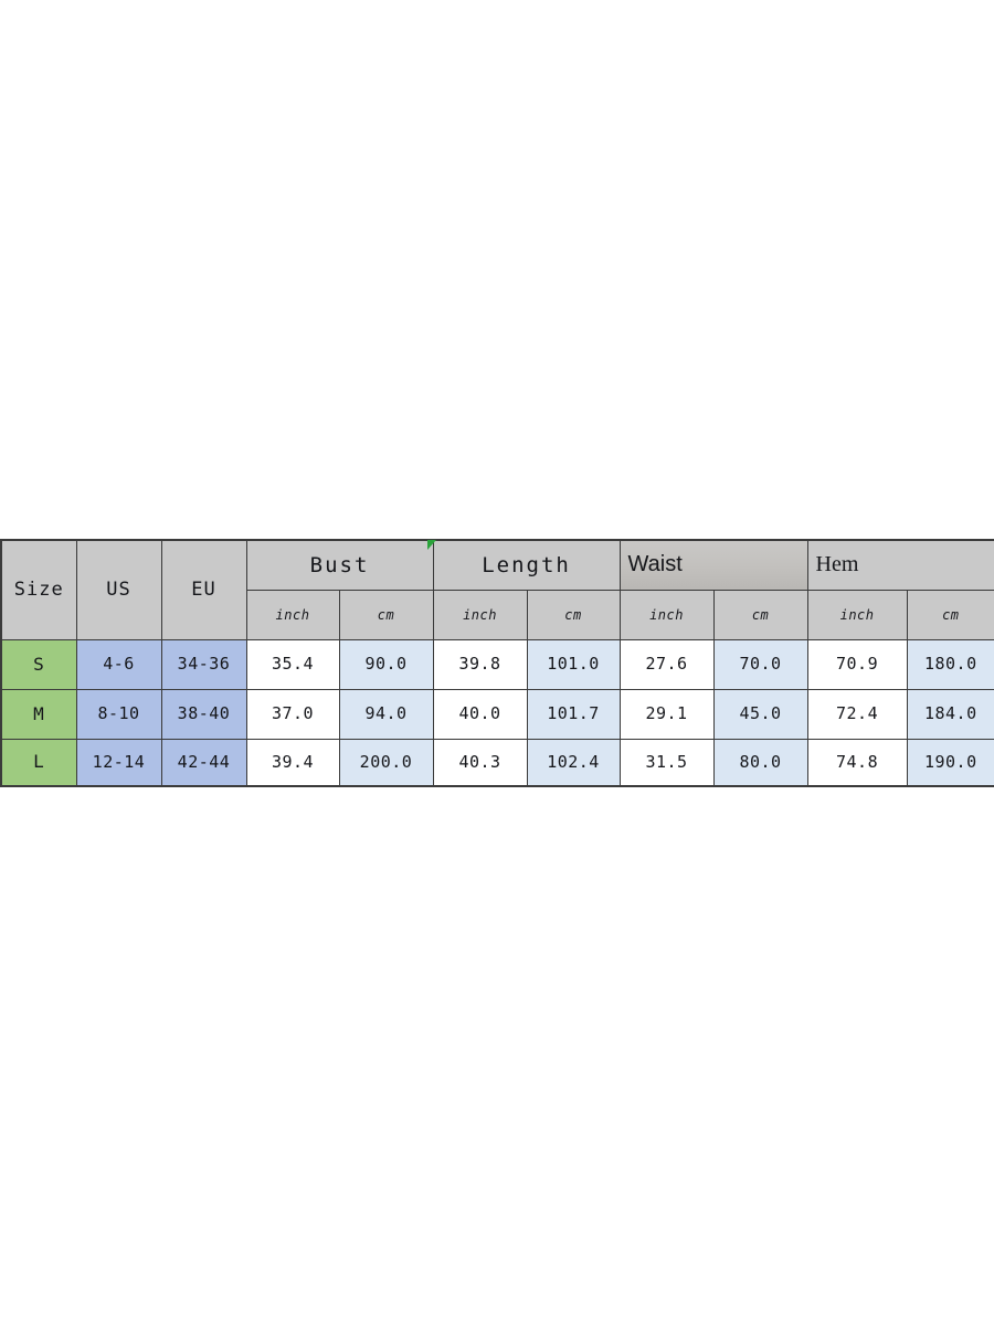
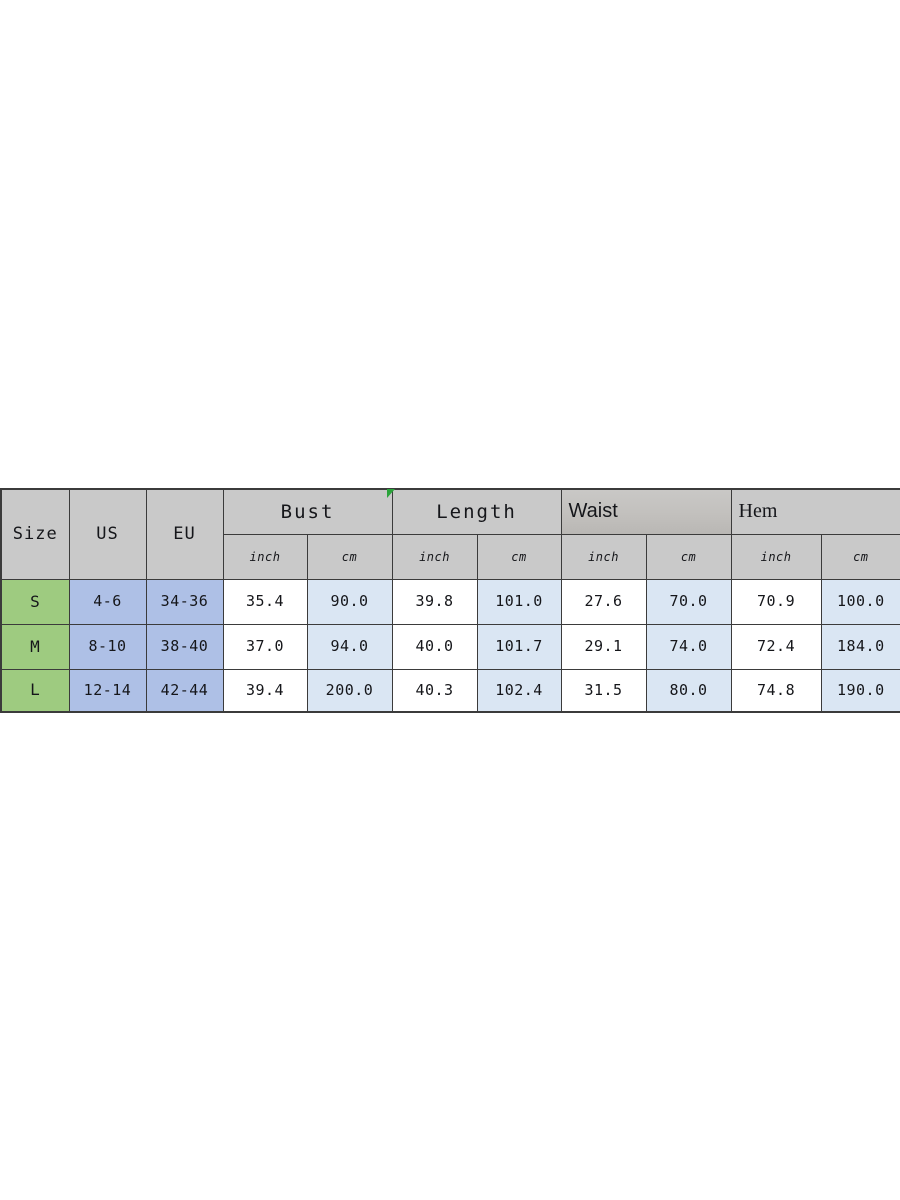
  Size	US	EU	Bust	Length	Waist	Hem
  inch	cm	inch	cm	inch	cm	inch	cm
- S	4-6	34-36	35.4	90.0	39.8	101.0	27.6	70.0	70.9	180.0
+ S	4-6	34-36	35.4	90.0	39.8	101.0	27.6	70.0	70.9	100.0
- M	8-10	38-40	37.0	94.0	40.0	101.7	29.1	45.0	72.4	184.0
+ M	8-10	38-40	37.0	94.0	40.0	101.7	29.1	74.0	72.4	184.0
  L	12-14	42-44	39.4	200.0	40.3	102.4	31.5	80.0	74.8	190.0
